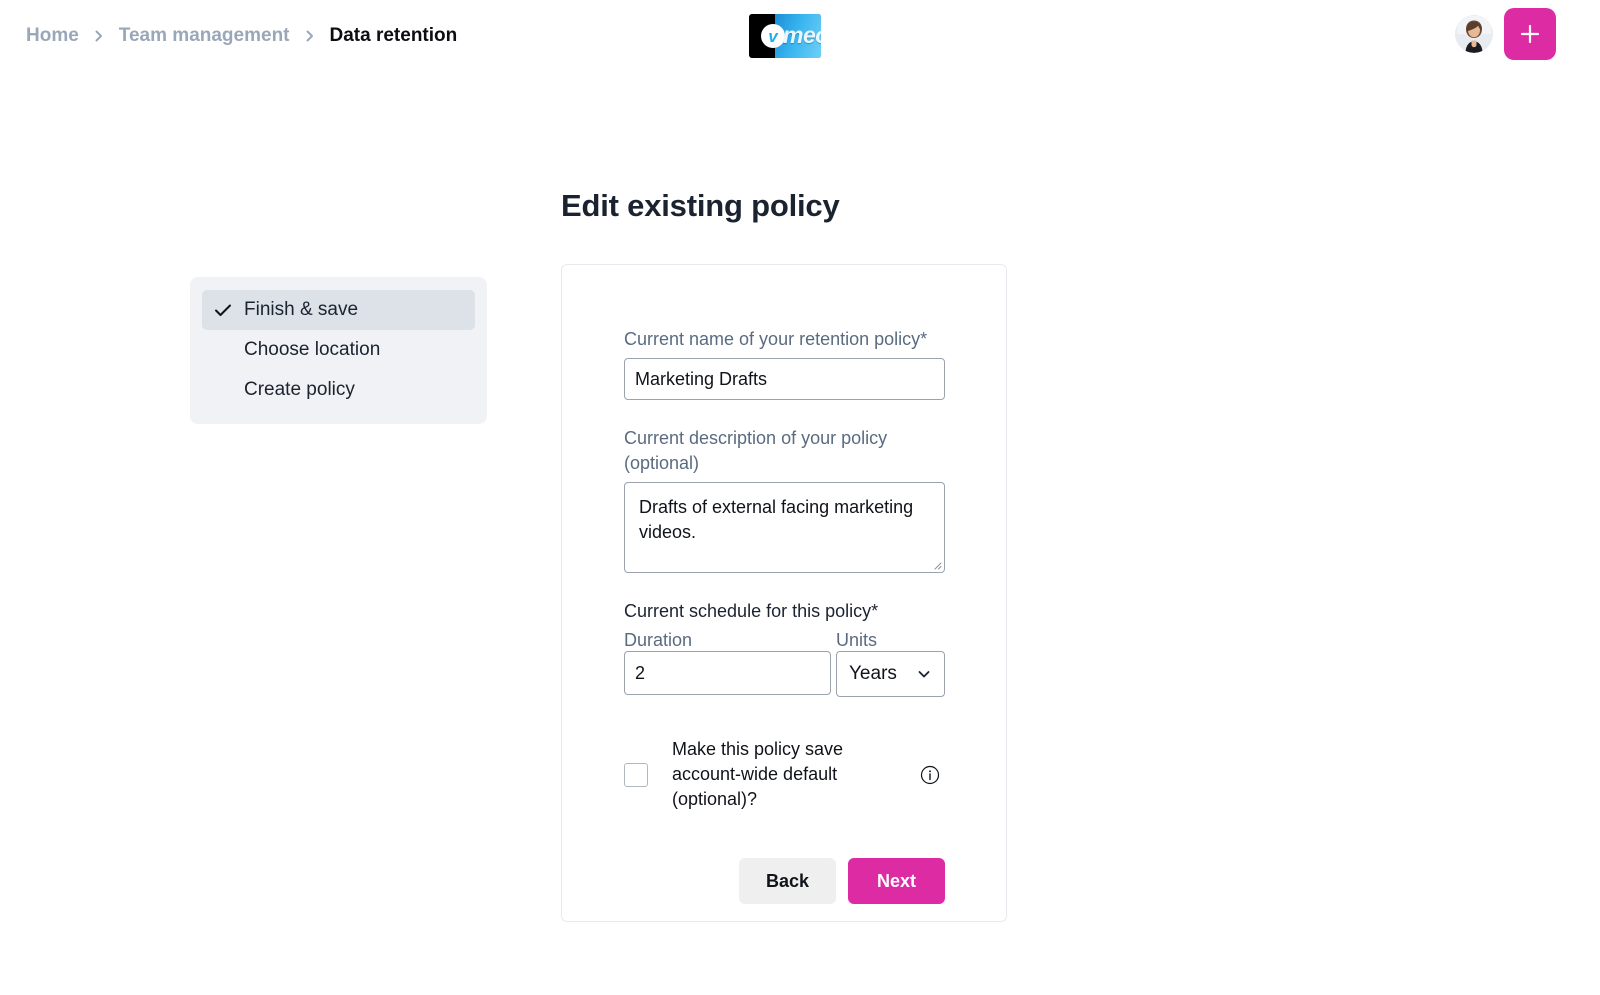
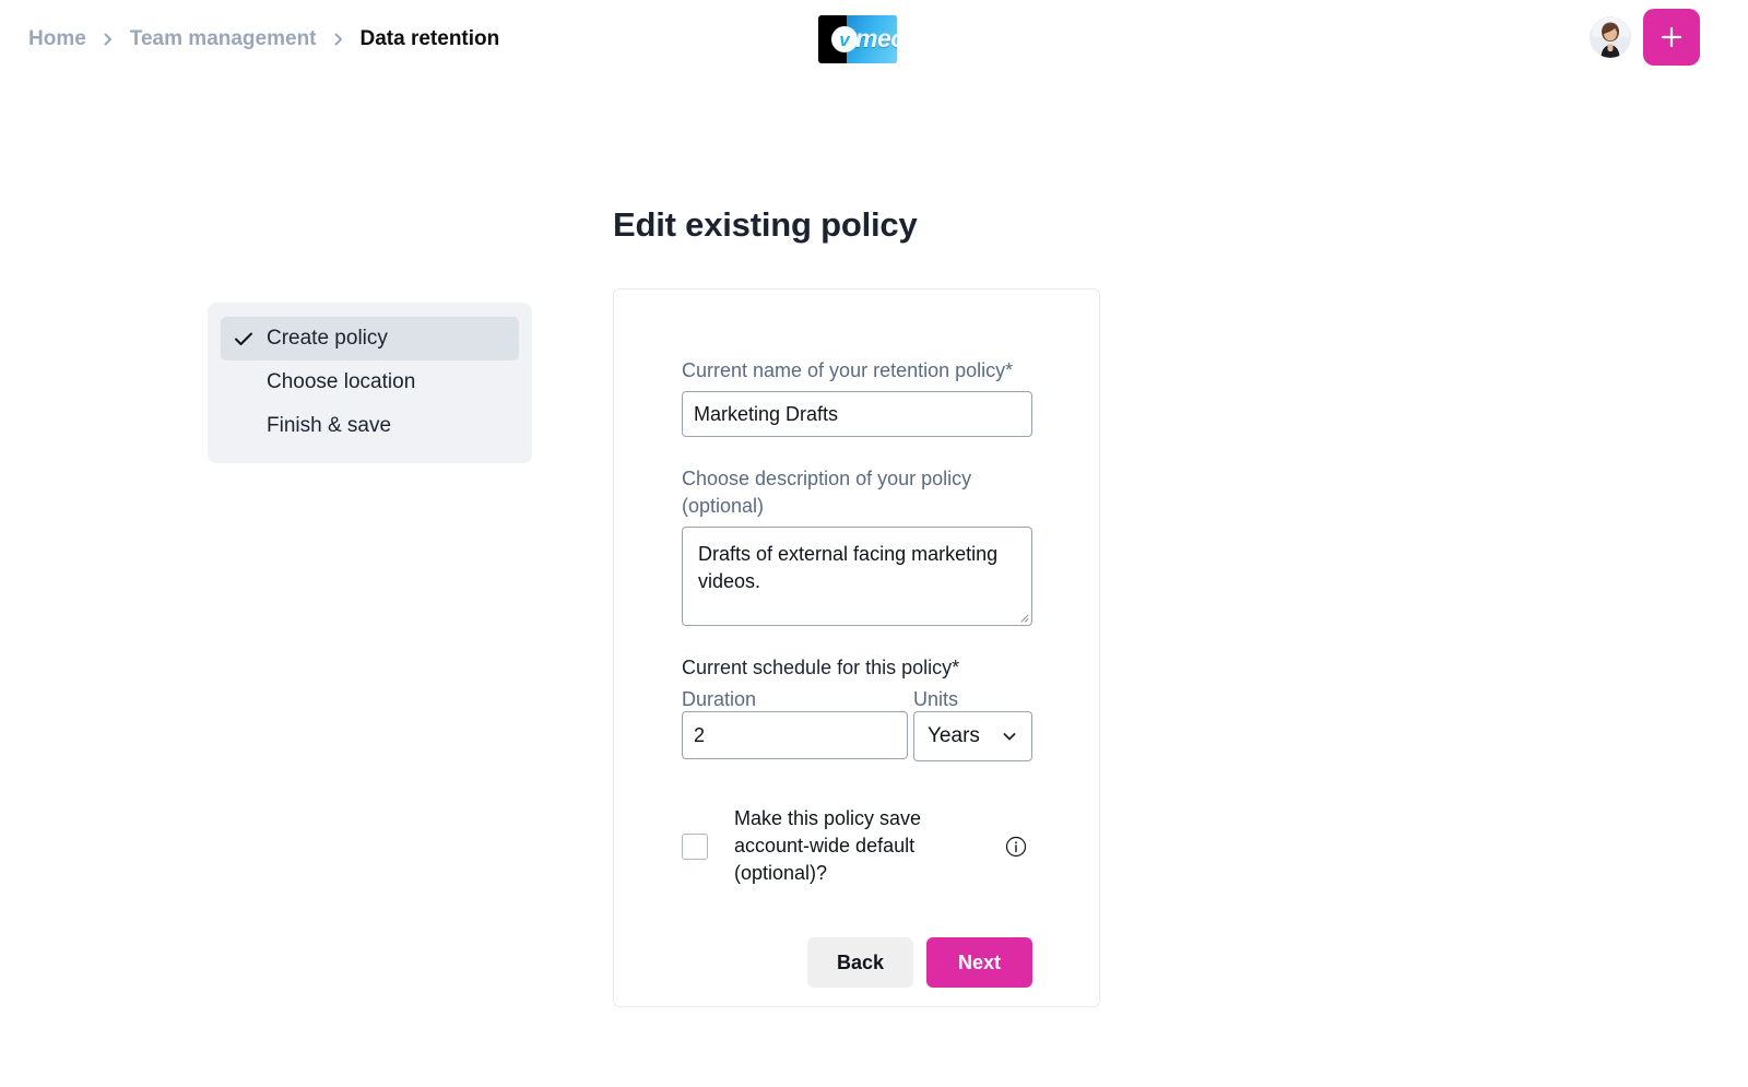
  Home
  Team management
  Data retention
  v
  Edit existing policy
- Finish & save
+ Create policy
  Choose location
- Create policy
+ Finish & save
  Current name of your retention policy*
  Marketing Drafts
- Current description of your policy (optional)
+ Choose description of your policy (optional)
  Current schedule for this policy*
  Duration
  Units
  2
  Years
  Make this policy save account-wide default (optional)?
  Back
  Next
